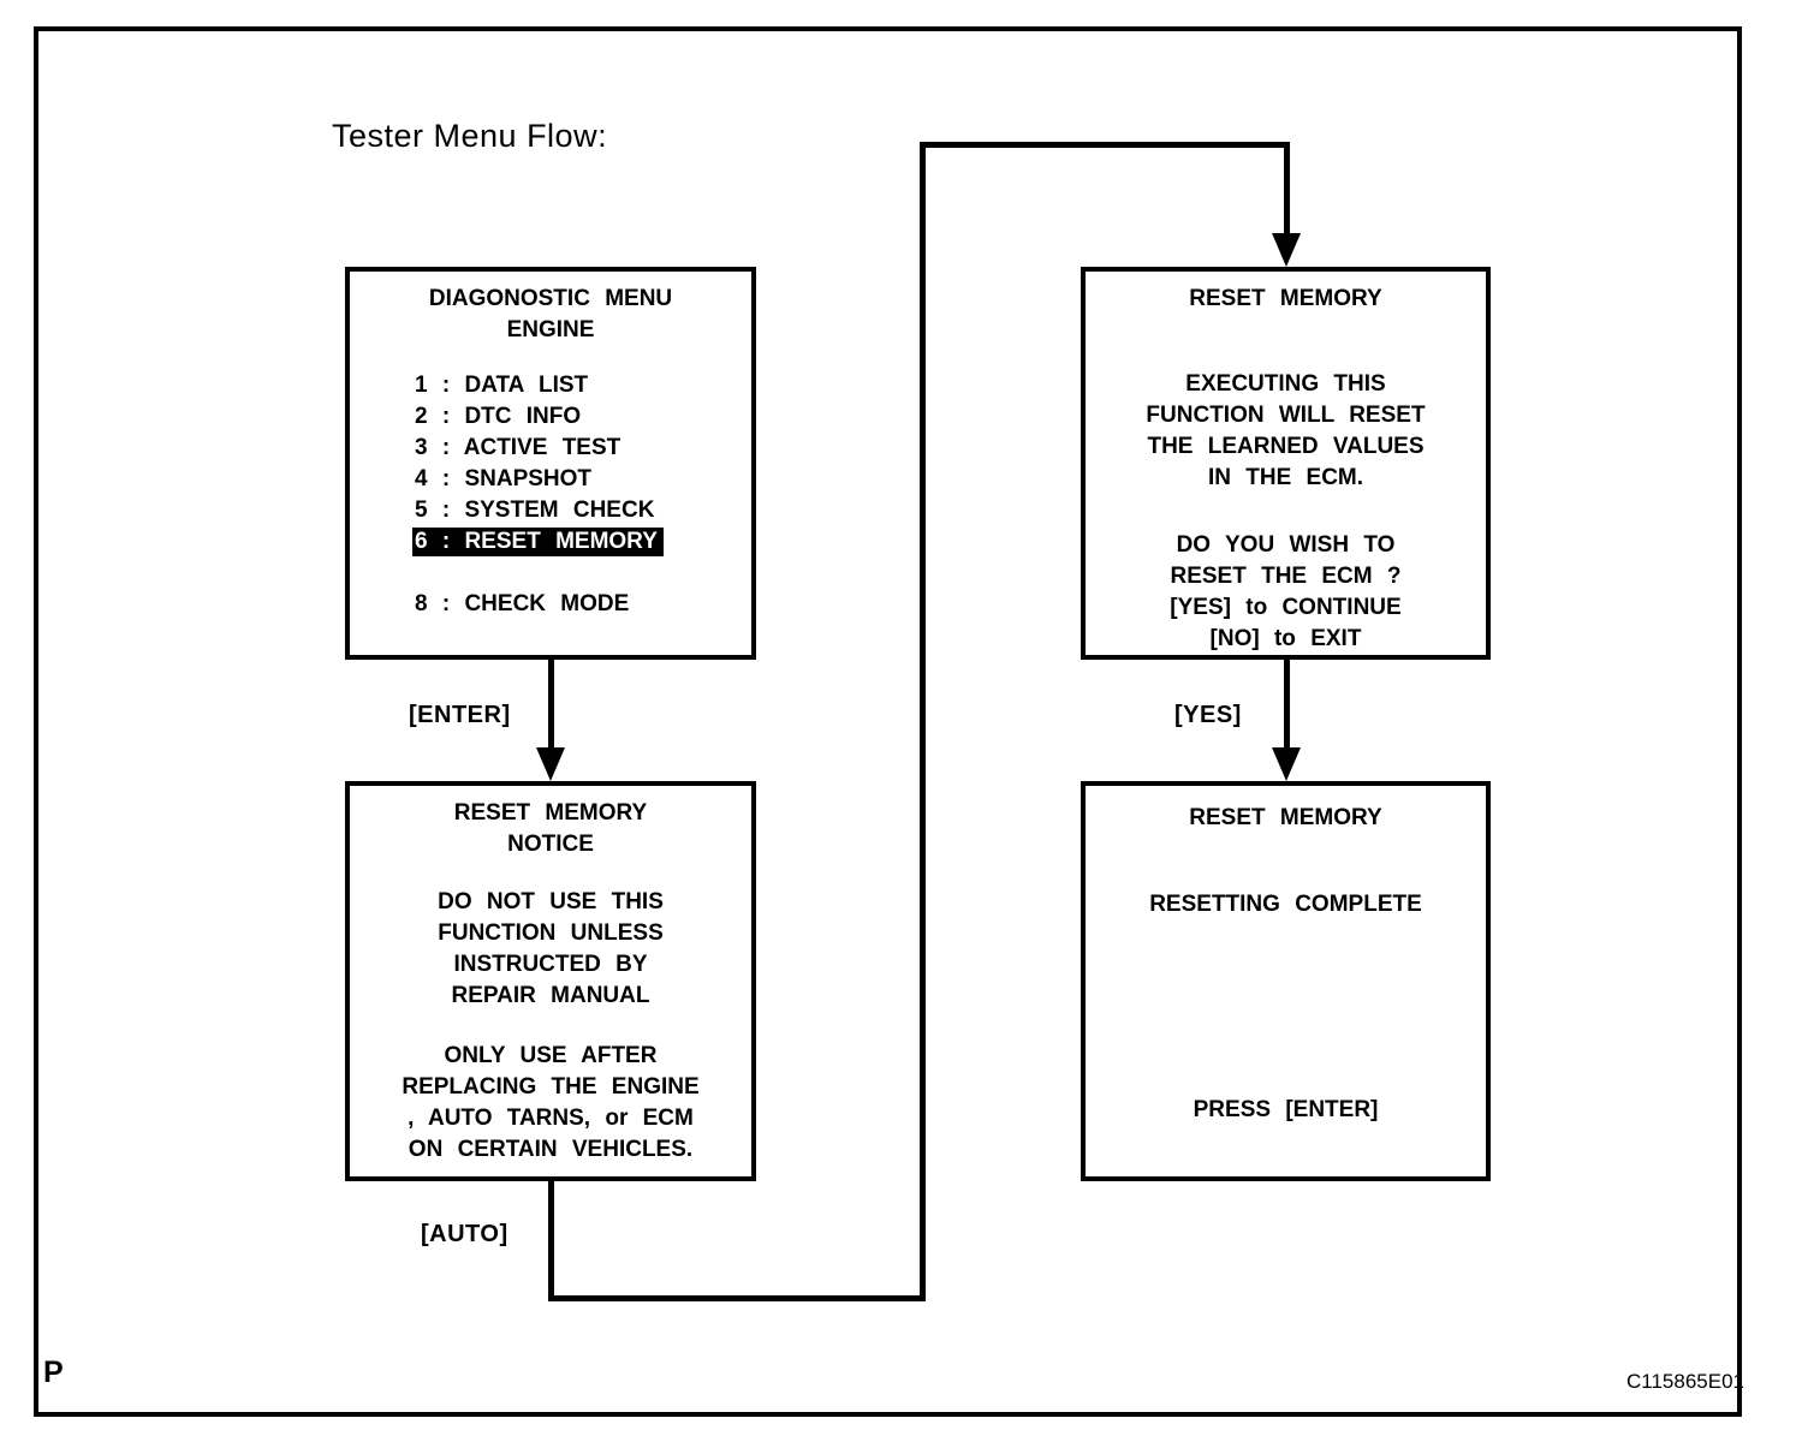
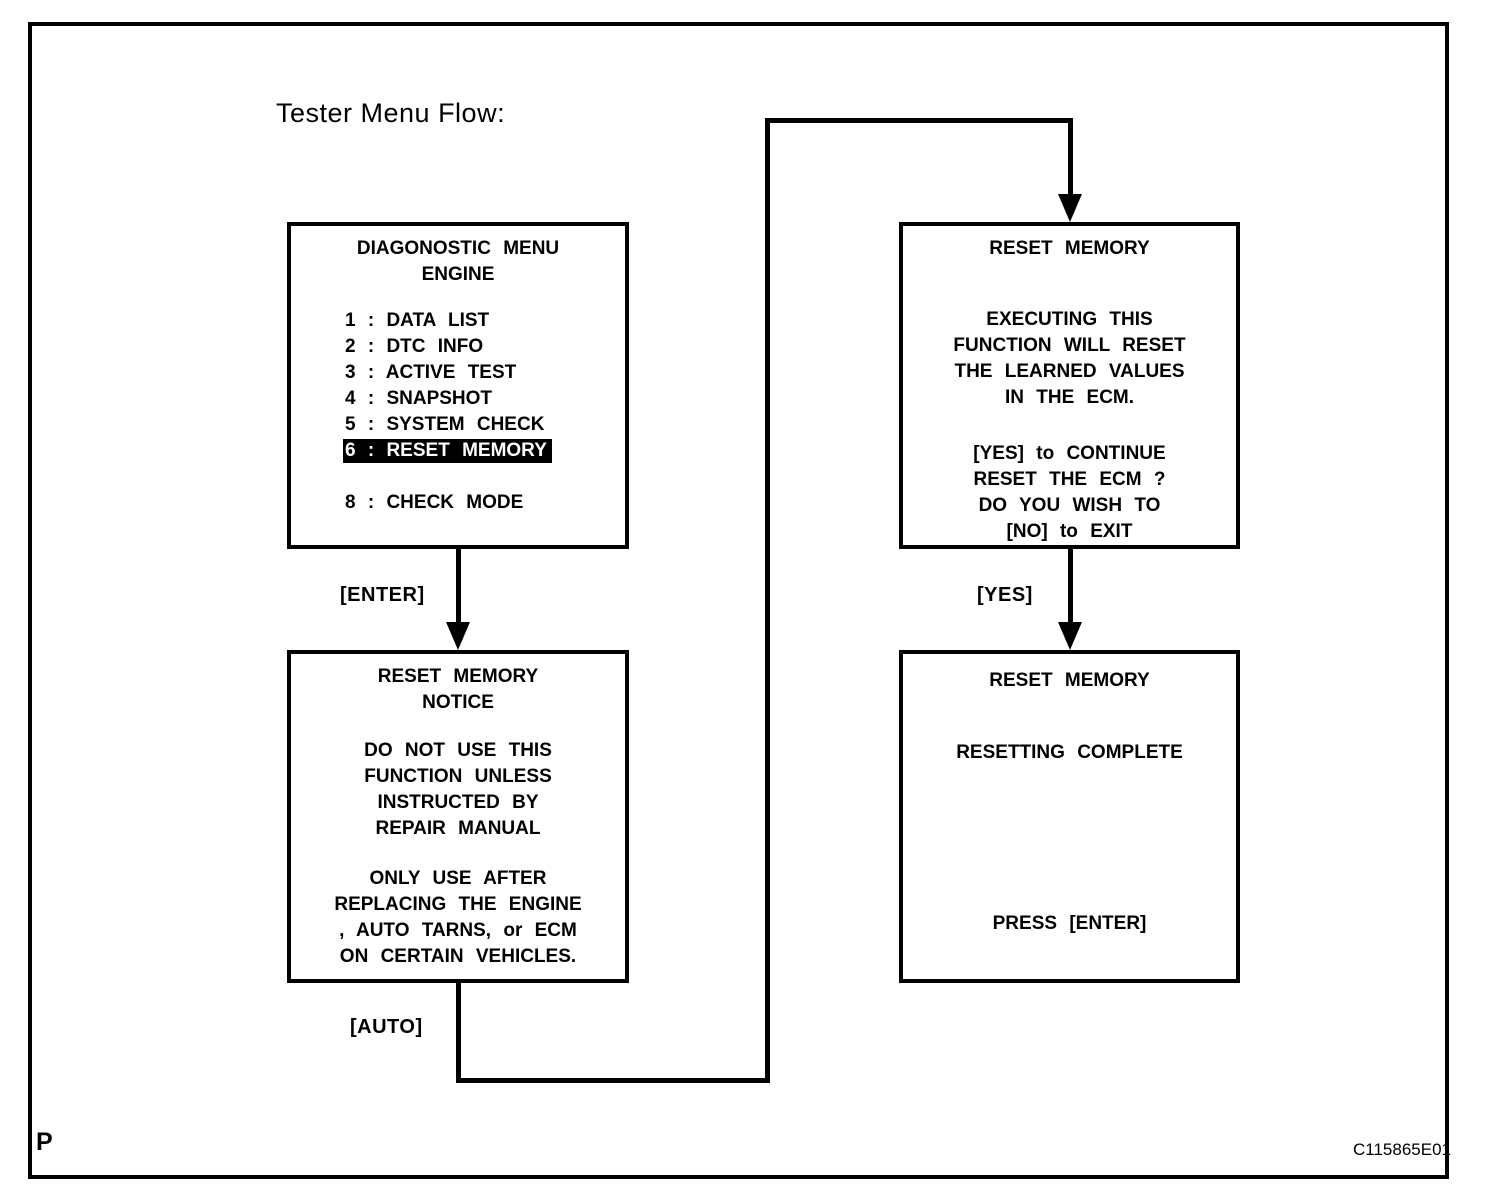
  Tester Menu Flow:
  DIAGONOSTIC MENU
  ENGINE
  1 : DATA LIST
  2 : DTC INFO
  3 : ACTIVE TEST
  4 : SNAPSHOT
  5 : SYSTEM CHECK
  6 : RESET MEMORY
  8 : CHECK MODE
  RESET MEMORY
  EXECUTING THIS
  FUNCTION WILL RESET
  THE LEARNED VALUES
  IN THE ECM.
- DO YOU WISH TO
+ [YES] to CONTINUE
  RESET THE ECM ?
- [YES] to CONTINUE
+ DO YOU WISH TO
  [NO] to EXIT
  RESET MEMORY
  NOTICE
  DO NOT USE THIS
  FUNCTION UNLESS
  INSTRUCTED BY
  REPAIR MANUAL
  ONLY USE AFTER
  REPLACING THE ENGINE
  , AUTO TARNS, or ECM
  ON CERTAIN VEHICLES.
  RESET MEMORY
  RESETTING COMPLETE
  PRESS [ENTER]
  [ENTER]
  [YES]
  [AUTO]
  P
  C115865E01
